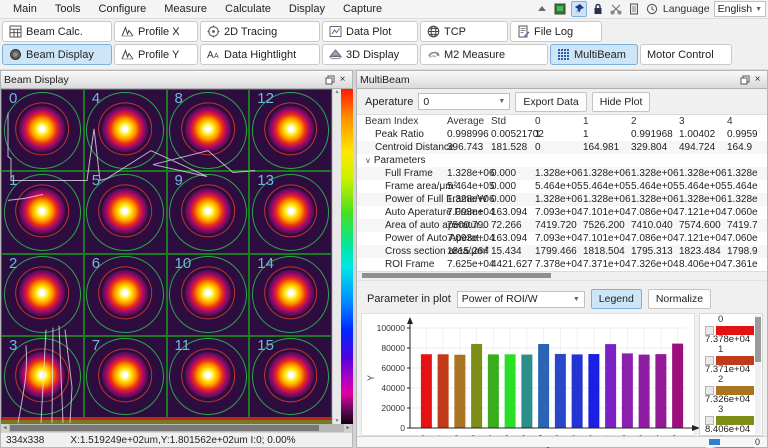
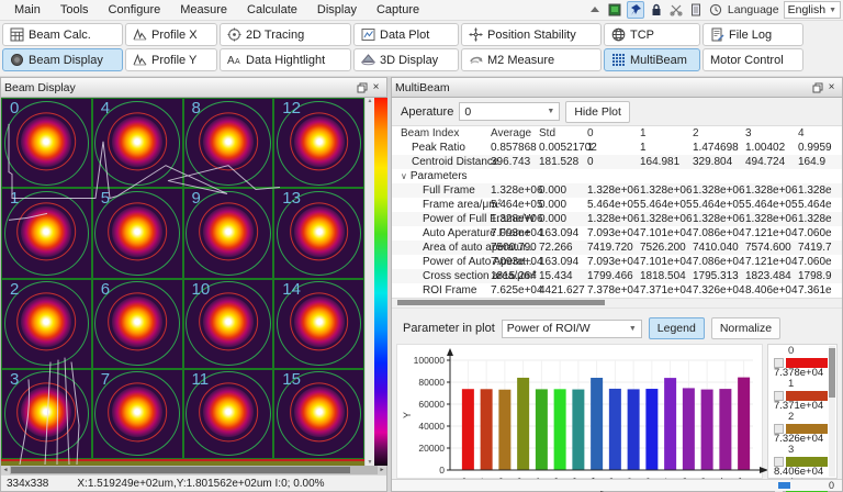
  Main
  Tools
  Configure
  Measure
  Calculate
  Display
  Capture
  Language
  English
  Beam Calc.
  Profile X
  2D Tracing
  Data Plot
+ Position Stability
  TCP
  File Log
  Beam Display
  Profile Y
  A
  Data Hightlight
  3D Display
  M2 Measure
  MultiBeam
  Motor Control
  Beam Display
  ×
  0
  4
  8
  12
  1
  5
  9
  13
  2
  6
  10
  14
  3
  7
  11
  15
  334x338
  X:1.519249e+02um,Y:1.801562e+02um I:0; 0.00%
  MultiBeam
  ×
  Aperature
  0
- Export Data
  Hide Plot
  Beam Index
  Average
  Std
  0
  1
  2
  3
  4
  Peak Ratio
- 0.998996
+ 0.857868
  0.005217
  1
  1
- 0.991968
+ 1.474698
  1.00402
  0.9959
  Centroid Distance
  396.743
  181.528
  0
  164.981
  329.804
  494.724
  164.9
  ∨ Parameters
  Full Frame
  1.328e+0
  0.000
  1.328e+06
  1.328e+06
  1.328e+06
  1.328e+06
  1.328e
  Frame area/μm²
  5.464e+0
  0.000
  5.464e+05
  5.464e+05
  5.464e+05
  5.464e+05
  5.464e
  Power of Full Frame/W
  1.328e+0
  0.000
  1.328e+06
  1.328e+06
  1.328e+06
  1.328e+06
  1.328e
  Auto Aperature Frame
  7.093e+0
  163.094
  7.093e+04
  7.101e+04
  7.086e+04
  7.121e+04
  7.060e
  Area of auto aperatur...
  7500.790
  72.266
  7419.720
  7526.200
  7410.040
  7574.600
  7419.7
  Power of Auto Aperat...
  7.093e+0
  163.094
  7.093e+04
  7.101e+04
  7.086e+04
  7.121e+04
  7.060e
  Cross section area/μm²
  1815.264
  15.434
  1799.466
  1818.504
  1795.313
  1823.484
  1798.9
  ROI Frame
  7.625e+0
  4421.627
  7.378e+04
  7.371e+04
  7.326e+04
  8.406e+04
  7.361e
  Parameter in plot
  Power of ROI/W
  Legend
  Normalize
  0
  20000
  40000
  60000
  80000
  100000
  0
  7.378e+04
  1
  7.371e+04
  2
  7.326e+04
  3
  8.406e+04
  0
